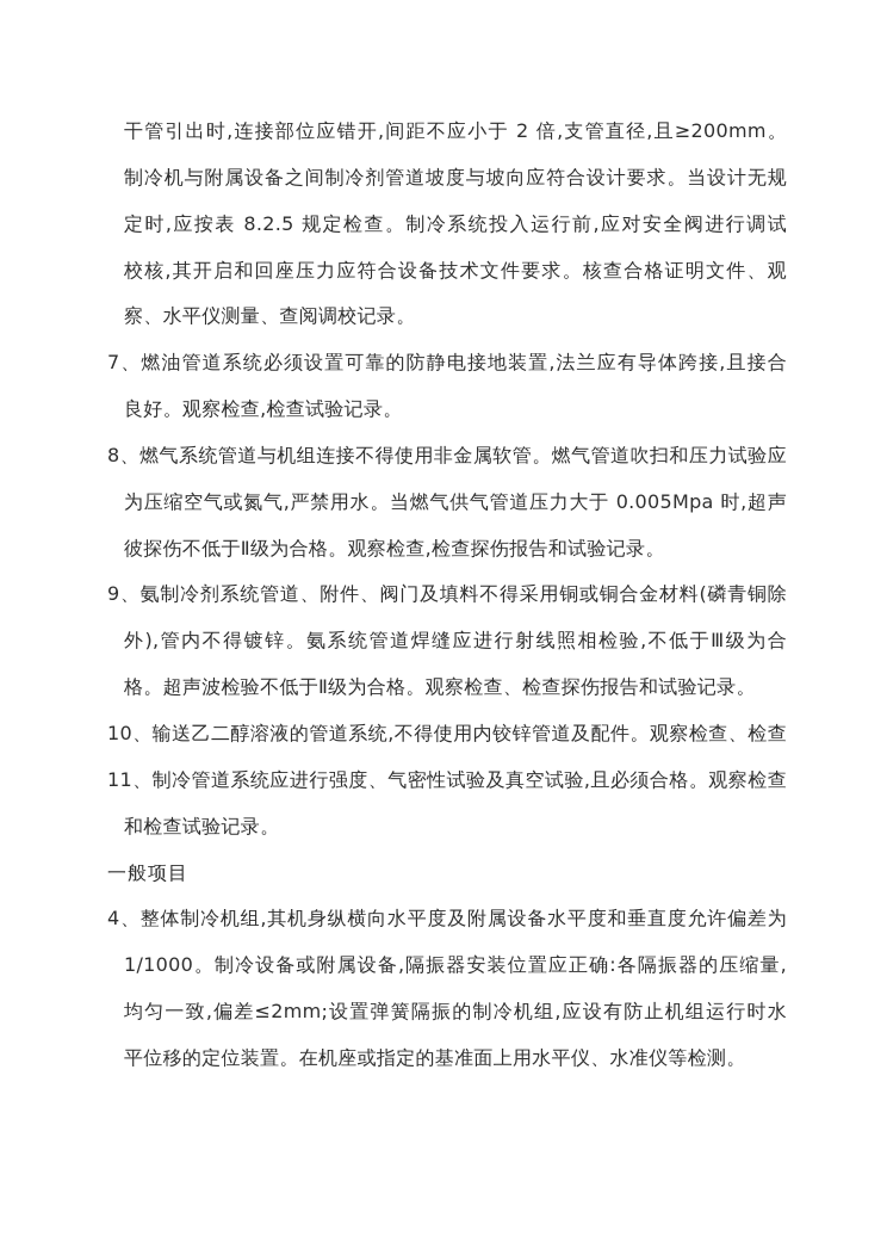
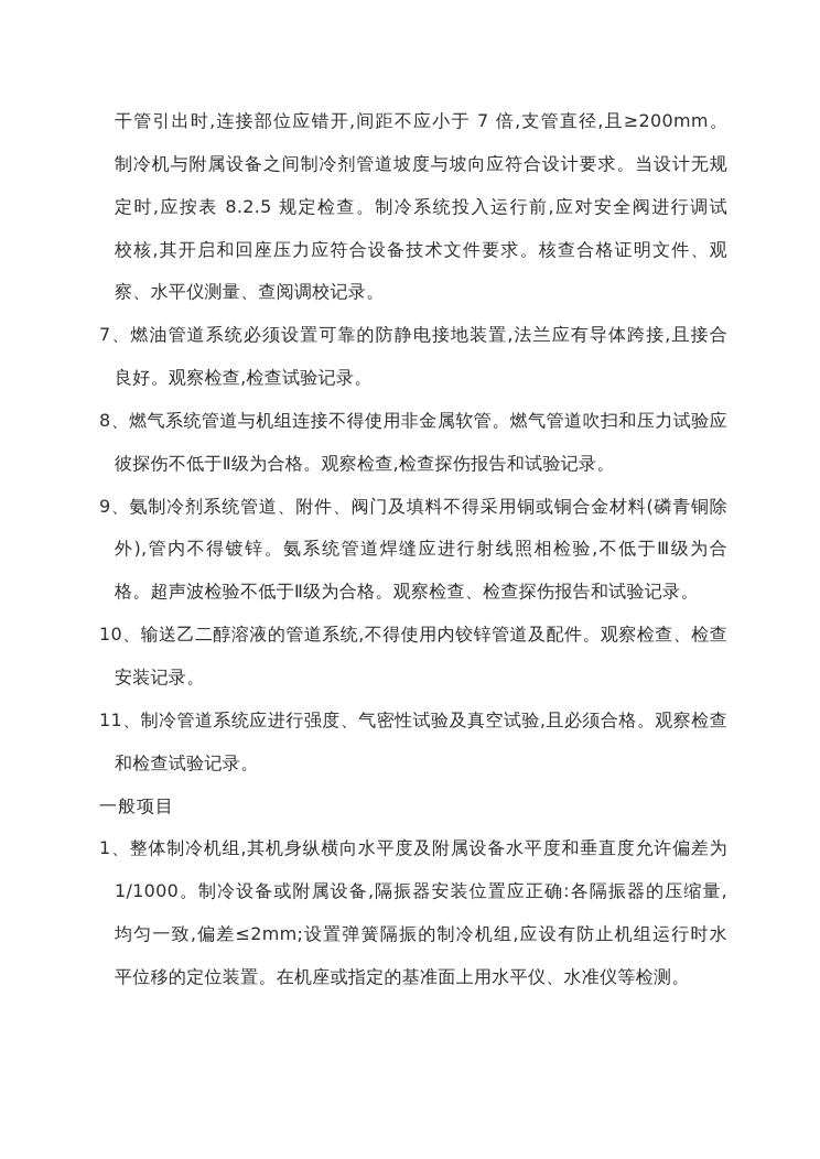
- 干管引出时,连接部位应错开,间距不应小于 2 倍,支管直径,且≥200mm。
+ 干管引出时,连接部位应错开,间距不应小于 7 倍,支管直径,且≥200mm。
  制冷机与附属设备之间制冷剂管道坡度与坡向应符合设计要求。当设计无规
  定时,应按表 8.2.5 规定检查。制冷系统投入运行前,应对安全阀进行调试
  校核,其开启和回座压力应符合设备技术文件要求。核查合格证明文件、观
  察、水平仪测量、查阅调校记录。
  7、燃油管道系统必须设置可靠的防静电接地装置,法兰应有导体跨接,且接合
  良好。观察检查,检查试验记录。
  8、燃气系统管道与机组连接不得使用非金属软管。燃气管道吹扫和压力试验应
- 为压缩空气或氮气,严禁用水。当燃气供气管道压力大于 0.005Mpa 时,超声
  彼探伤不低于Ⅱ级为合格。观察检查,检查探伤报告和试验记录。
  9、氨制冷剂系统管道、附件、阀门及填料不得采用铜或铜合金材料(磷青铜除
  外),管内不得镀锌。氨系统管道焊缝应进行射线照相检验,不低于Ⅲ级为合
  格。超声波检验不低于Ⅱ级为合格。观察检查、检查探伤报告和试验记录。
  10、输送乙二醇溶液的管道系统,不得使用内铰锌管道及配件。观察检查、检查
+ 安装记录。
  11、制冷管道系统应进行强度、气密性试验及真空试验,且必须合格。观察检查
  和检查试验记录。
  一般项目
- 4、整体制冷机组,其机身纵横向水平度及附属设备水平度和垂直度允许偏差为
+ 1、整体制冷机组,其机身纵横向水平度及附属设备水平度和垂直度允许偏差为
  1/1000。制冷设备或附属设备,隔振器安装位置应正确:各隔振器的压缩量,
  均匀一致,偏差≤2mm;设置弹簧隔振的制冷机组,应设有防止机组运行时水
  平位移的定位装置。在机座或指定的基准面上用水平仪、水准仪等检测。
